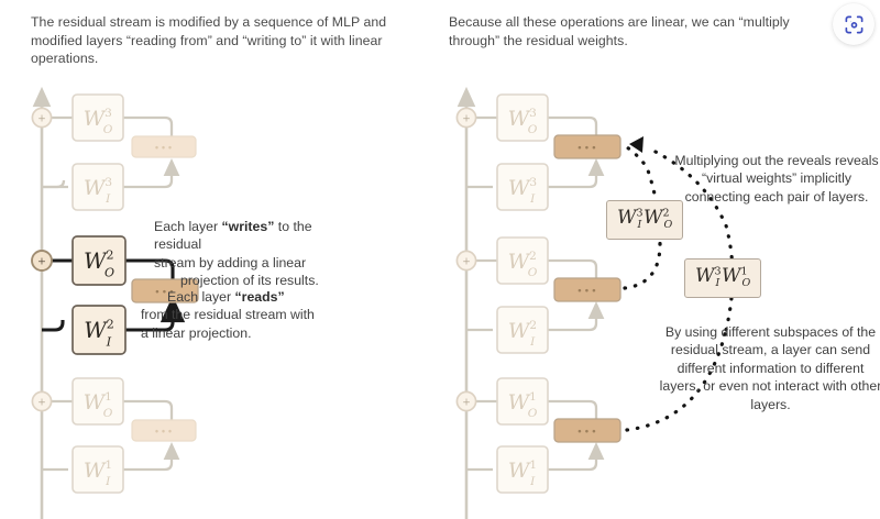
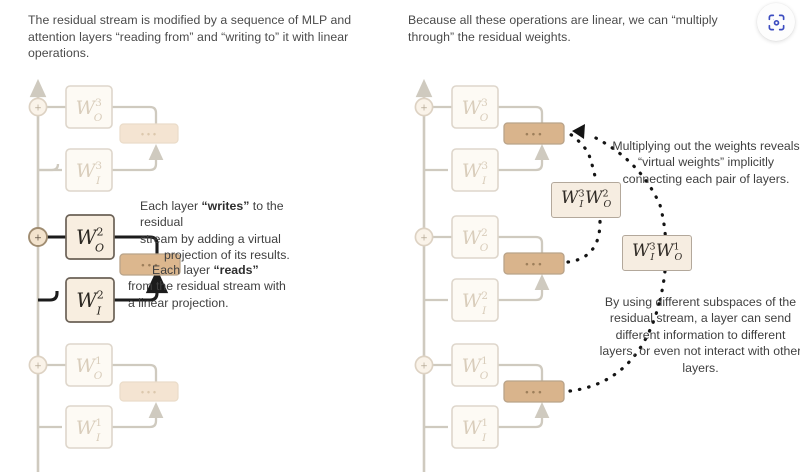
- The residual stream is modified by a sequence of MLP and modified layers “reading from” and “writing to” it with linear operations.
+ The residual stream is modified by a sequence of MLP and attention layers “reading from” and “writing to” it with linear operations.
  Because all these operations are linear, we can “multiply through” the residual weights.
  +
  W3 O
  W3 I
  •••
  +
  W2 O
  W2 I
  •••
  +
  W1 O
  W1 I
  •••
  Each layer “writes” to the residual
- stream by adding a linear
+ stream by adding a virtual
  projection of its results.
  Each layer “reads”
  from the residual stream with a linear projection.
  +
  W3 O
  W3 I
  •••
  +
  W2 O
  W2 I
  •••
  +
  W1 O
  W1 I
  •••
  W3I W2O
  W3I W1O
- Multiplying out the reveals reveals “virtual weights” implicitly connecting each pair of layers.
+ Multiplying out the weights reveals “virtual weights” implicitly connecting each pair of layers.
  By using different subspaces of the residual stream, a layer can send different information to different layers, or even not interact with other layers.
